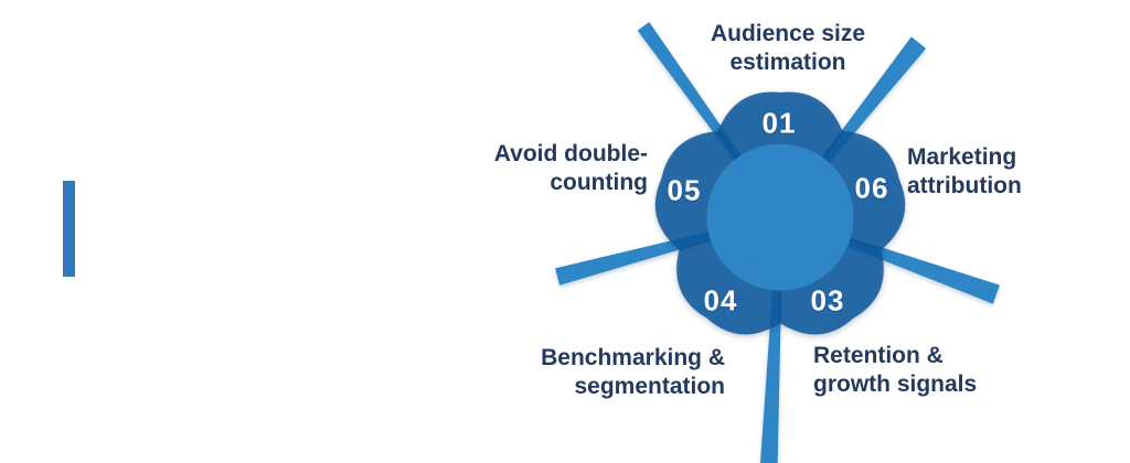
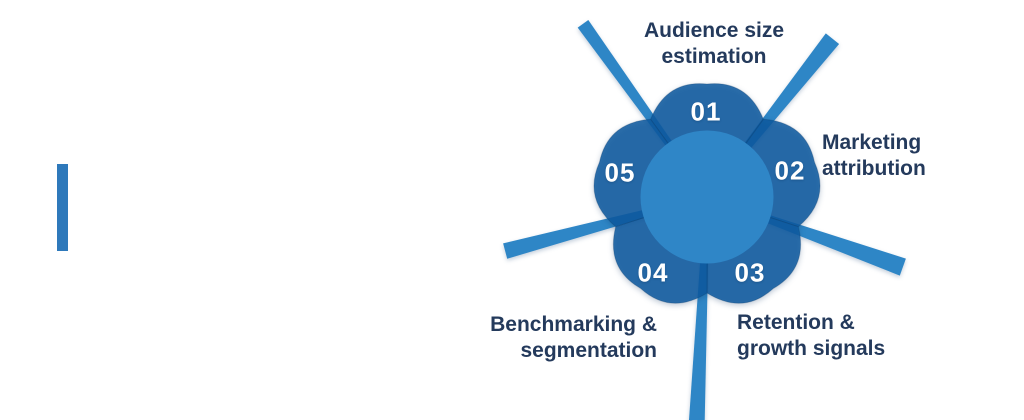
  01
- 06
+ 02
  03
  04
  05
  Audience size
  estimation
  Marketing
  attribution
  Retention &
  growth signals
  Benchmarking &
  segmentation
- Avoid double-
- counting
